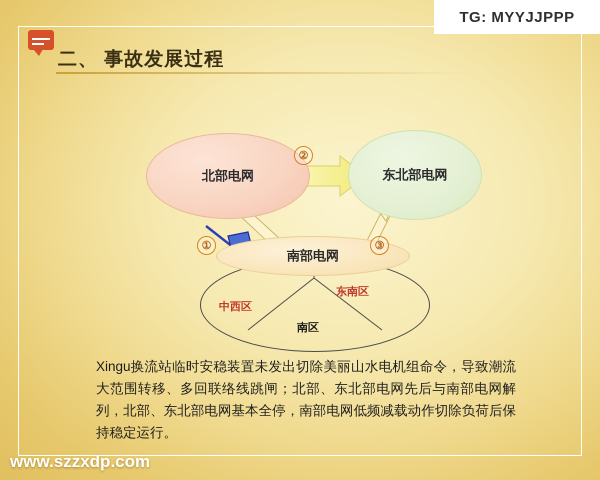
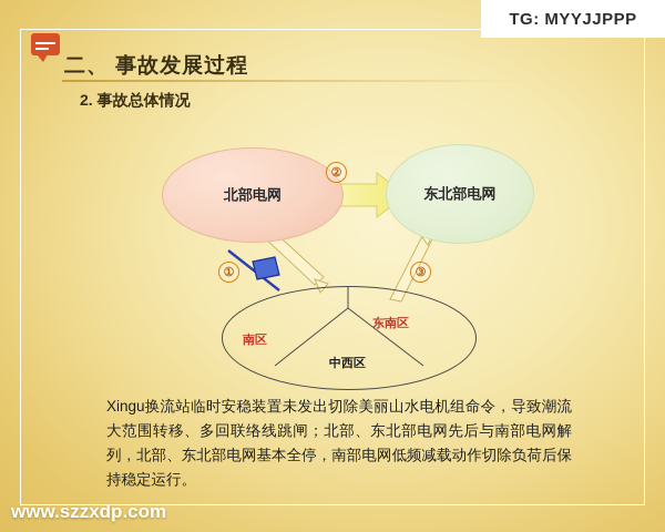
  二、 事故发展过程
+ 2. 事故总体情况
  北部电网
  东北部电网
- 南部电网
- 中西区
+ 南区
  东南区
- 南区
+ 中西区
  ①
  ②
  ③
  Xingu换流站临时安稳装置未发出切除美丽山水电机组命令，导致潮流大范围转移、多回联络线跳闸；北部、东北部电网先后与南部电网解列，北部、东北部电网基本全停，南部电网低频减载动作切除负荷后保持稳定运行。
  www.szzxdp.com
  TG: MYYJJPPP
